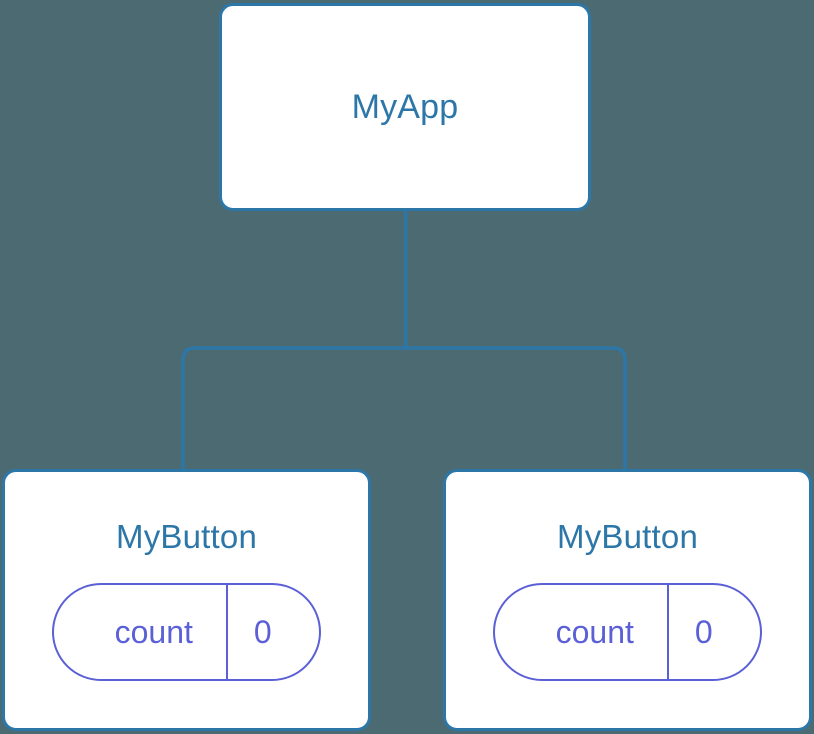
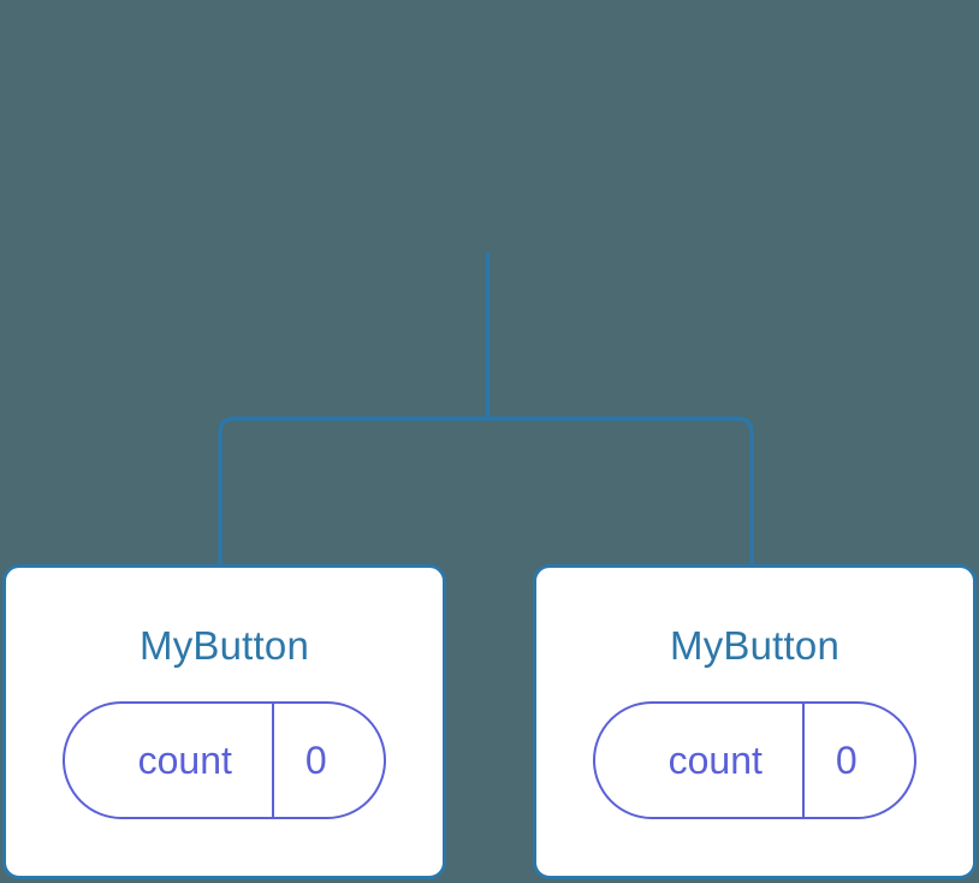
- MyApp
  MyButton
  count
  0
  MyButton
  count
  0
